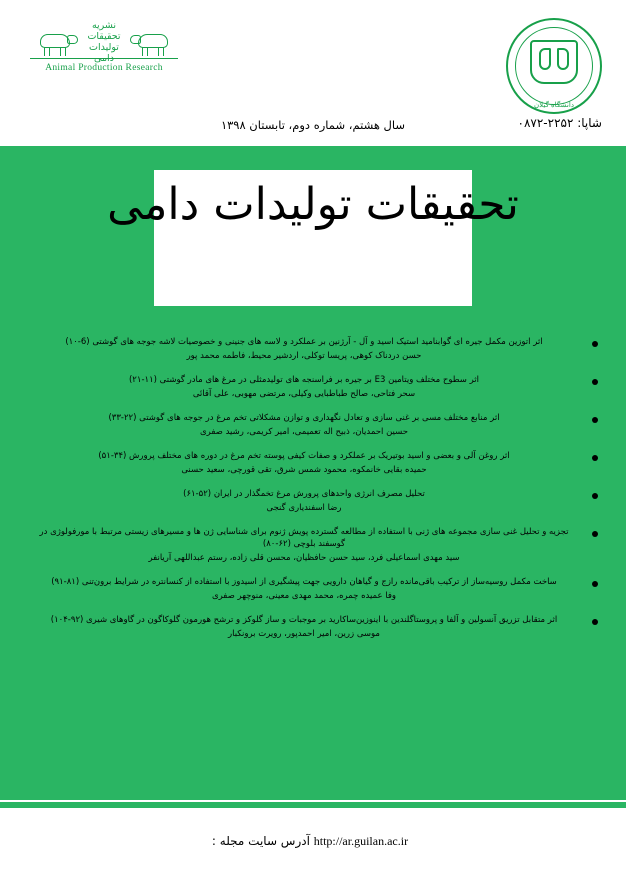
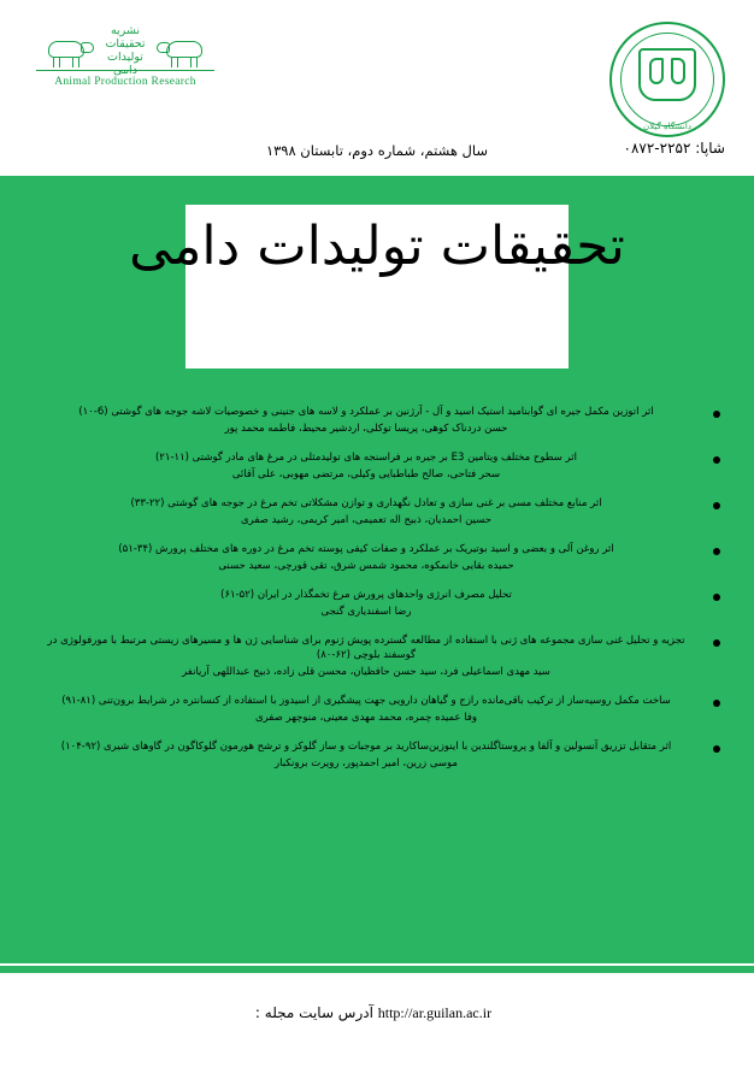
  دانشگاه گیلان
  نشریه
  تحقیقات
  تولیدات
  دامی
  Animal Production Research
  سال هشتم، شماره دوم، تابستان ۱۳۹۸
  شاپا: ۲۲۵۲-۰۸۷۲
  تحقیقات تولیدات دامی
  اثر اتوزین مکمل جیره ای گوابنامید استیک اسید و آل - آرژنین بر عملکرد و لاسه های جنینی و خصوصیات لاشه جوجه های گوشتی (6-۱۰)
  حسن دردناک کوهی، پریسا توکلی، اردشیر محیط، فاطمه محمد پور
  اثر سطوح مختلف ویتامین E3 بر جیره بر فراسنجه های تولیدمثلی در مرغ های مادر گوشتی (۱۱-۲۱)
  سحر فتاحی، صالح طباطبایی وکیلی، مرتضی مهوبی، علی آقائی
  اثر منابع مختلف مسی بر غنی سازی و تعادل نگهداری و توازن مشکلاتی تخم مرغ در جوجه های گوشتی (۲۲-۳۳)
  حسین احمدیان، ذبیح اله تعمیمی، امیر کریمی، رشید صفری
  اثر روغن آلی و بعضی و اسید بوتیریک بر عملکرد و صفات کیفی پوسته تخم مرغ در دوره های مختلف پرورش (۳۴-۵۱)
  حمیده بقایی خانمکوه، محمود شمس شرق، تقی قورچی، سعید حسنی
  تحلیل مصرف انرژی واحدهای پرورش مرغ تخمگذار در ایران (۵۲-۶۱)
  رضا اسفندیاری گنجی
  تجزیه و تحلیل غنی سازی مجموعه های ژنی با استفاده از مطالعه گسترده پویش ژنوم برای شناسایی ژن ها و مسیرهای زیستی مرتبط با مورفولوژی در گوسفند بلوچی (۶۲-۸۰)
- سید مهدی اسماعیلی فرد، سید حسن حافظیان، محسن قلی زاده، رستم عبداللهی آریانفر
+ سید مهدی اسماعیلی فرد، سید حسن حافظیان، محسن قلی زاده، ذبیح عبداللهی آریانفر
  ساخت مکمل روسیه‌ساز از ترکیب باقی‌مانده رازج و گیاهان دارویی جهت پیشگیری از اسیدوز با استفاده از کنسانتره در شرایط برون‌تنی (۸۱-۹۱)
  وفا عمیده چمره، محمد مهدی معینی، منوچهر صفری
  اثر متقابل تزریق آنسولین و آلفا و پروستاگلندین با اینوزین‌ساکارید بر موجبات و ساز گلوکز و ترشح هورمون گلوکاگون در گاوهای شیری (۹۲-۱۰۴)
  موسی زرین، امیر احمدپور، رویرت برونکبار
  http://ar.guilan.ac.ir آدرس سایت مجله :
